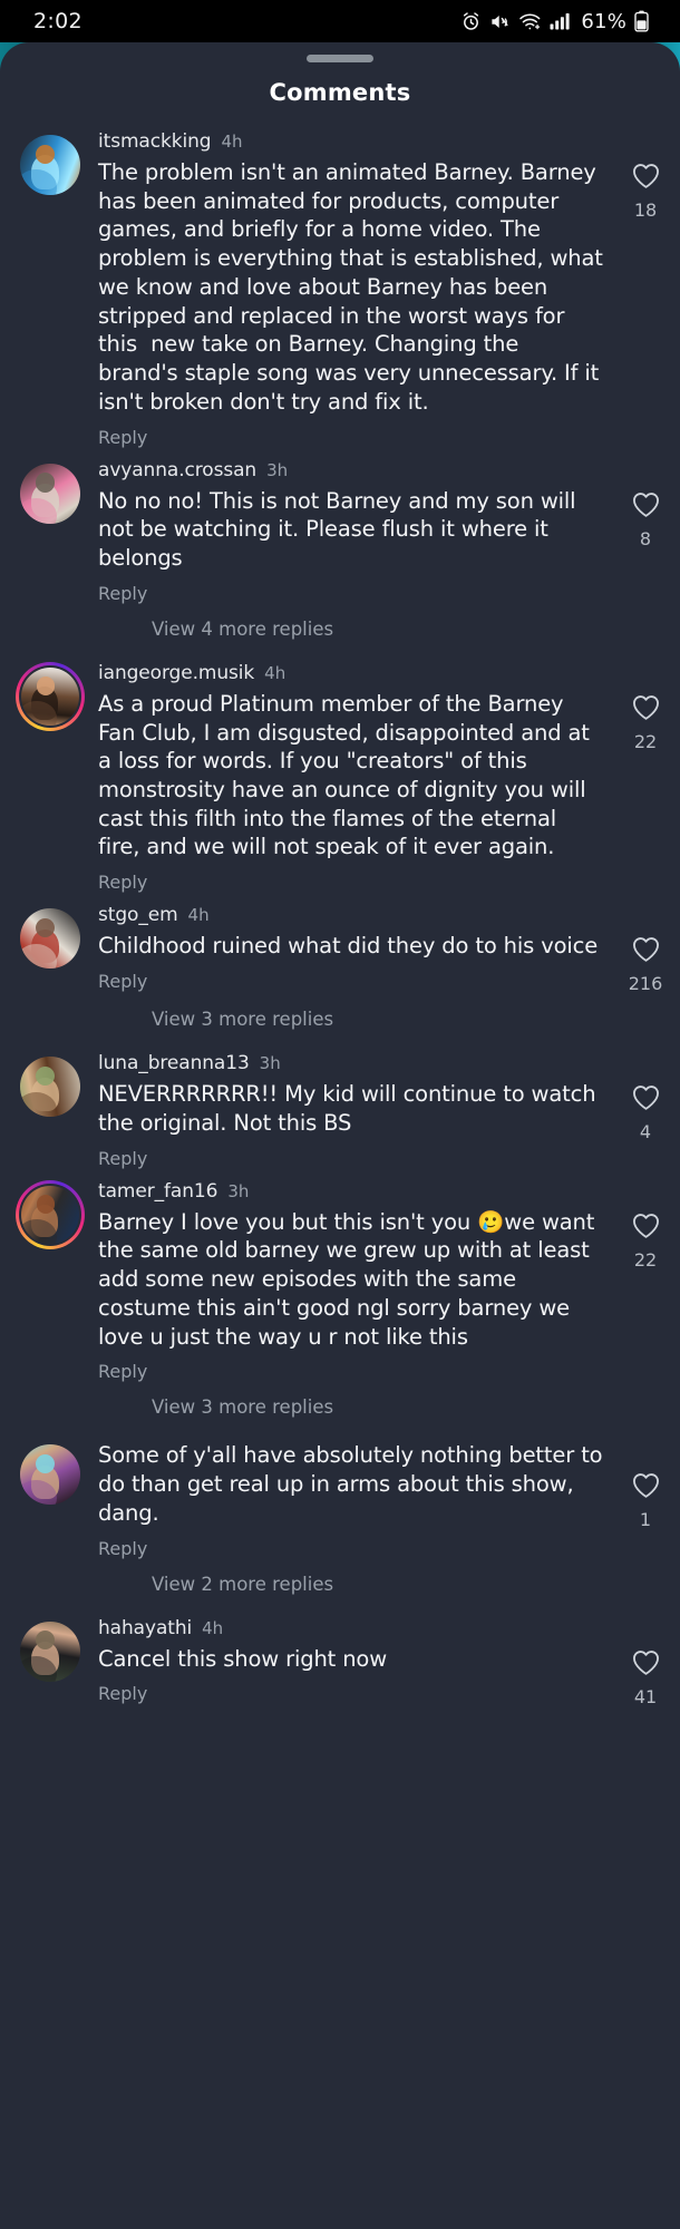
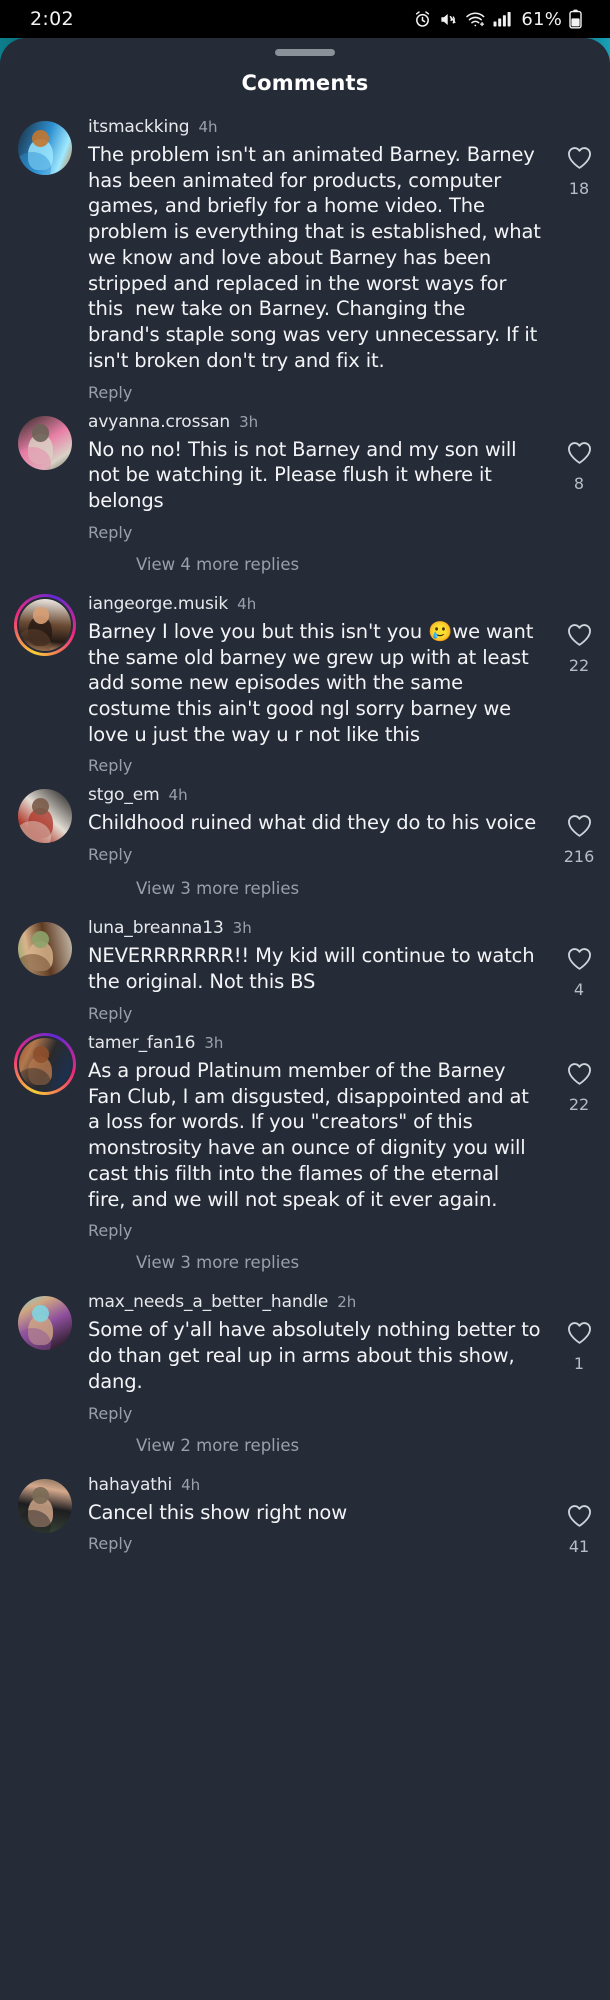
  2:02
  61%
  Comments
  itsmackking
  4h
  The problem isn't an animated Barney. Barney has been animated for products, computer games, and briefly for a home video. The problem is everything that is established, what we know and love about Barney has been stripped and replaced in the worst ways for this new take on Barney. Changing the brand's staple song was very unnecessary. If it isn't broken don't try and fix it.
  Reply
  18
  avyanna.crossan
  3h
  No no no! This is not Barney and my son will not be watching it. Please flush it where it belongs
  Reply
  8
  View 4 more replies
  iangeorge.musik
  4h
- As a proud Platinum member of the Barney Fan Club, I am disgusted, disappointed and at a loss for words. If you "creators" of this monstrosity have an ounce of dignity you will cast this filth into the flames of the eternal fire, and we will not speak of it ever again.
+ Barney I love you but this isn't you 🥲we want the same old barney we grew up with at least add some new episodes with the same costume this ain't good ngl sorry barney we love u just the way u r not like this
  Reply
  22
  stgo_em
  4h
  Childhood ruined what did they do to his voice
  Reply
  216
  View 3 more replies
  luna_breanna13
  3h
  NEVERRRRRRR!! My kid will continue to watch the original. Not this BS
  Reply
  4
  tamer_fan16
  3h
- Barney I love you but this isn't you 🥲we want the same old barney we grew up with at least add some new episodes with the same costume this ain't good ngl sorry barney we love u just the way u r not like this
+ As a proud Platinum member of the Barney Fan Club, I am disgusted, disappointed and at a loss for words. If you "creators" of this monstrosity have an ounce of dignity you will cast this filth into the flames of the eternal fire, and we will not speak of it ever again.
  Reply
  22
  View 3 more replies
+ max_needs_a_better_handle
+ 2h
  Some of y'all have absolutely nothing better to do than get real up in arms about this show, dang.
  Reply
  1
  View 2 more replies
  hahayathi
  4h
  Cancel this show right now
  Reply
  41
